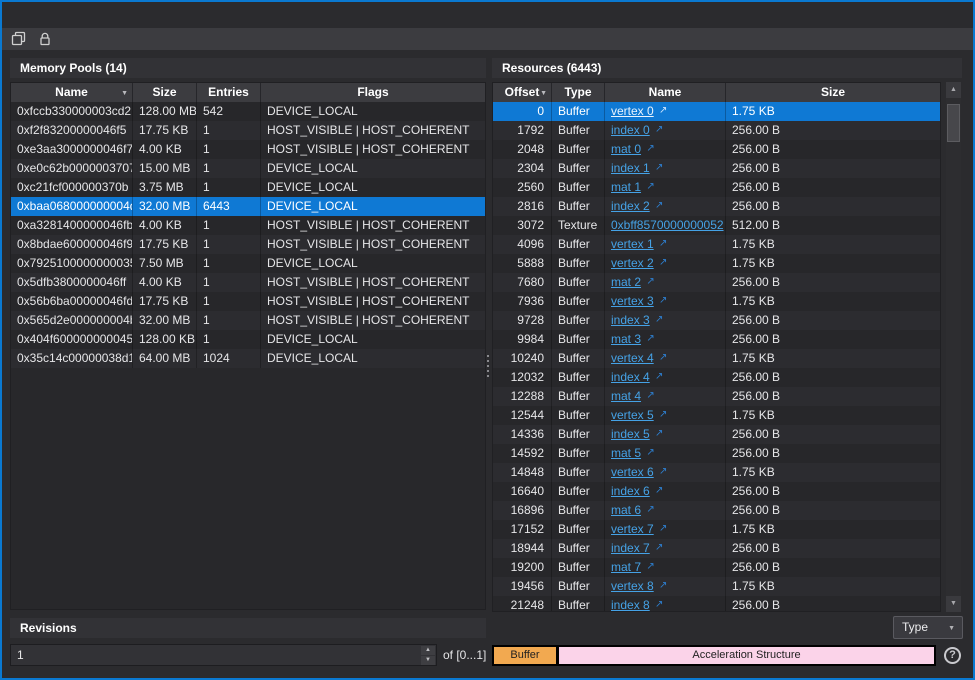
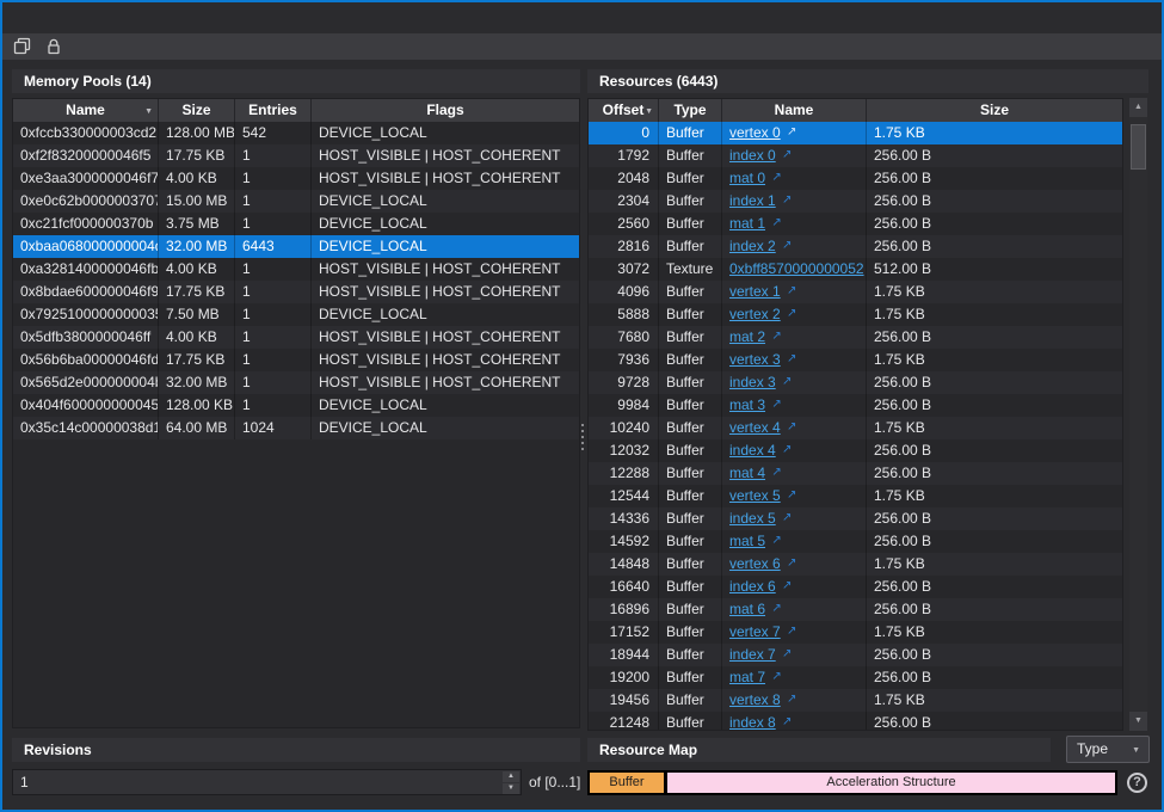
  Memory Pools (14)
  Resources (6443)
  Revisions
+ Resource Map
  Name
  Size
  Entries
  Flags
  0xfccb330000003cd2
  128.00 MB
  542
  DEVICE_LOCAL
  0xf2f83200000046f5
  17.75 KB
  1
  HOST_VISIBLE | HOST_COHERENT
  0xe3aa3000000046f7
  4.00 KB
  1
  HOST_VISIBLE | HOST_COHERENT
  0xe0c62b0000003707
  15.00 MB
  1
  DEVICE_LOCAL
  0xc21fcf000000370b
  3.75 MB
  1
  DEVICE_LOCAL
  0xbaa068000000004
  32.00 MB
  6443
  DEVICE_LOCAL
  0xa3281400000046fb
  4.00 KB
  1
  HOST_VISIBLE | HOST_COHERENT
  0x8bdae600000046f9
  17.75 KB
  1
  HOST_VISIBLE | HOST_COHERENT
  0x792510000000003
  7.50 MB
  1
  DEVICE_LOCAL
  0x5dfb3800000046ff
  4.00 KB
  1
  HOST_VISIBLE | HOST_COHERENT
  0x56b6ba00000046fd
  17.75 KB
  1
  HOST_VISIBLE | HOST_COHERENT
  0x565d2e000000004
  32.00 MB
  1
  HOST_VISIBLE | HOST_COHERENT
  0x404f600000000045
  128.00 KB
  1
  DEVICE_LOCAL
  0x35c14c00000038d1
  64.00 MB
  1024
  DEVICE_LOCAL
  Offset
  Type
  Name
  Size
  0
  Buffer
  vertex 0 ↗
  1.75 KB
  1792
  Buffer
  index 0 ↗
  256.00 B
  2048
  Buffer
  mat 0 ↗
  256.00 B
  2304
  Buffer
  index 1 ↗
  256.00 B
  2560
  Buffer
  mat 1 ↗
  256.00 B
  2816
  Buffer
  index 2 ↗
  256.00 B
  3072
  Texture
  0xbff8570000000052
  512.00 B
  4096
  Buffer
  vertex 1 ↗
  1.75 KB
  5888
  Buffer
  vertex 2 ↗
  1.75 KB
  7680
  Buffer
  mat 2 ↗
  256.00 B
  7936
  Buffer
  vertex 3 ↗
  1.75 KB
  9728
  Buffer
  index 3 ↗
  256.00 B
  9984
  Buffer
  mat 3 ↗
  256.00 B
  10240
  Buffer
  vertex 4 ↗
  1.75 KB
  12032
  Buffer
  index 4 ↗
  256.00 B
  12288
  Buffer
  mat 4 ↗
  256.00 B
  12544
  Buffer
  vertex 5 ↗
  1.75 KB
  14336
  Buffer
  index 5 ↗
  256.00 B
  14592
  Buffer
  mat 5 ↗
  256.00 B
  14848
  Buffer
  vertex 6 ↗
  1.75 KB
  16640
  Buffer
  index 6 ↗
  256.00 B
  16896
  Buffer
  mat 6 ↗
  256.00 B
  17152
  Buffer
  vertex 7 ↗
  1.75 KB
  18944
  Buffer
  index 7 ↗
  256.00 B
  19200
  Buffer
  mat 7 ↗
  256.00 B
  19456
  Buffer
  vertex 8 ↗
  1.75 KB
  21248
  Buffer
  index 8 ↗
  256.00 B
  1
  of [0...1]
  Type
  Buffer
  Acceleration Structure
  ?
